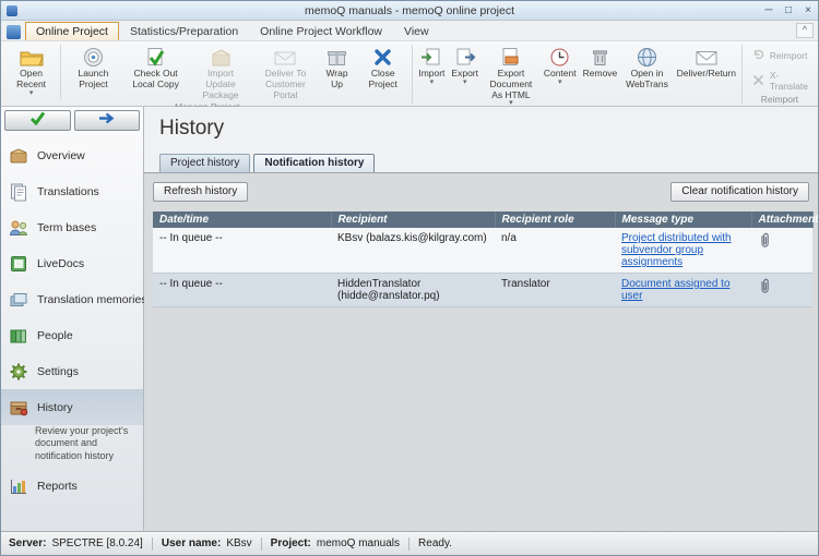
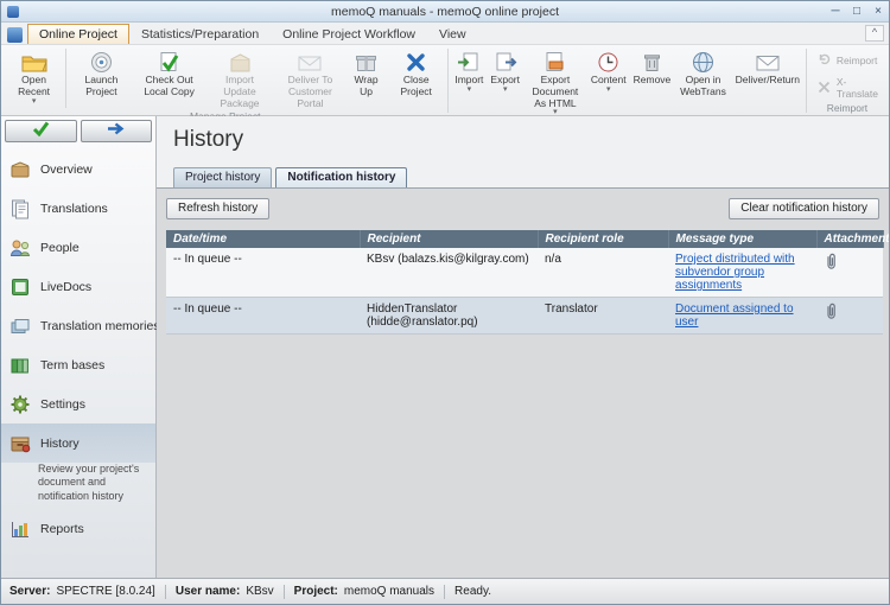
  memoQ manuals - memoQ online project
  ─
  □
  ×
  Online Project
  Statistics/Preparation
  Online Project Workflow
  View
  ^
  Open Recent
  Launch Project
  Check Out Local Copy
  Import Update Package
  Deliver To Customer Portal
  Wrap Up
  Close Project
  Import
  Export
  Export Document As HTML
  Content
  Remove
  Open in WebTrans
  Deliver/Return
  Reimport
  X-Translate
  Reimport
  Overview
  Translations
- Term bases
+ People
  LiveDocs
  Translation memorie
- People
+ Term bases
  Settings
  History
  Review your project's document and notification history
  Reports
  History
  Project history
  Notification history
  Refresh history
  Clear notification history
  Date/time	Recipient	Recipient role	Message type	Attachment
  -- In queue --	KBsv (balazs.kis@kilgray.com)	n/a	Project distributed with subvendor group assignments
  -- In queue --	HiddenTranslator (hidde@ranslator.pq)	Translator	Document assigned to user
  Server:
  SPECTRE [8.0.24]
  User name:
  KBsv
  Project:
  memoQ manuals
  Ready.
